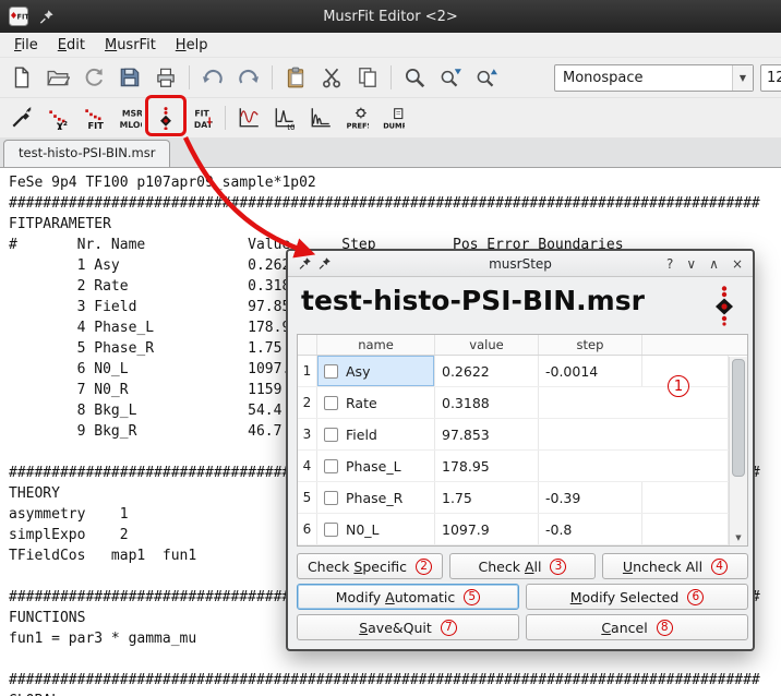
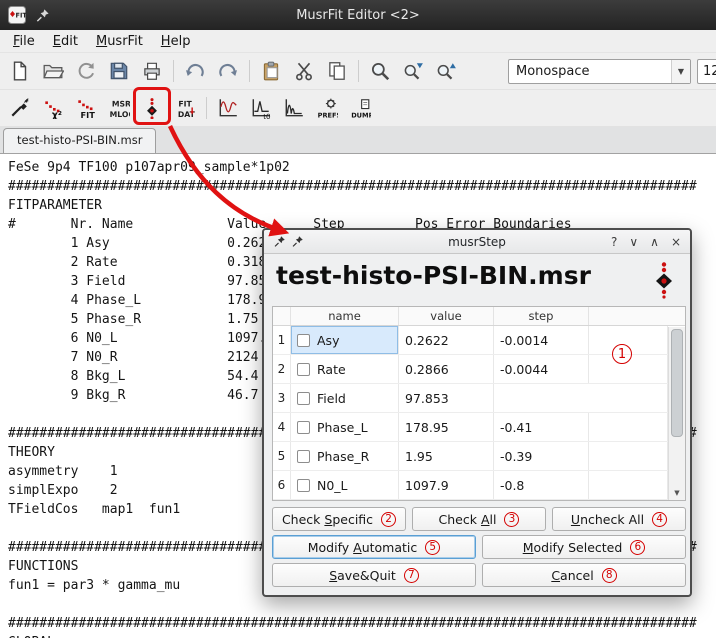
  FIT
  MusrFit Editor <2>
  File
  Edit
  MusrFit
  Help
  Monospace
  ▼
  12
  χ²
  FIT
  MSR
  MLO
  FIT
  t0
  PREF
  DUM
  test-histo-PSI-BIN.msr
  FeSe 9p4 TF100 p107apr0_sample*1p02
  #######################################################################################
  FITPARAMETER
  # Nr. Name Valu Step Pos Error Boundaries
  1 Asy 0.26
  2 Rate 0.31
  3 Field 97.8
  4 Phase_L 178.
  5 Phase_R 1.75
  6 N0_L 1097
- 7 N0_R 1159
+ 7 N0_R 2124
  8 Bkg_L 54.4
  9 Bkg_R 46.7
  THEORY
  asymmetry 1
  simplExpo 2
  TFieldCos map1 fun1
  FUNCTIONS
  fun1 = par3 * gamma_mu
  ########################################################################################
  musrStep
  ?
  ∨
  ∧
  ×
  test-histo-PSI-BIN.msr
  name
  value
  step
  1
  Asy
  0.2622
  -0.0014
  2
  Rate
- 0.3188
+ 0.2866
+ -0.0044
  3
  Field
  97.853
  4
  Phase_L
  178.95
+ -0.41
  5
  Phase_R
- 1.75
+ 1.95
  -0.39
  6
  N0_L
  1097.9
  -0.8
  ▼
  1
  Check Specific
  2
  Check All
  3
  Uncheck All
  4
  Modify Automatic
  5
  Modify Selected
  6
  Save&Quit
  7
  Cancel
  8
